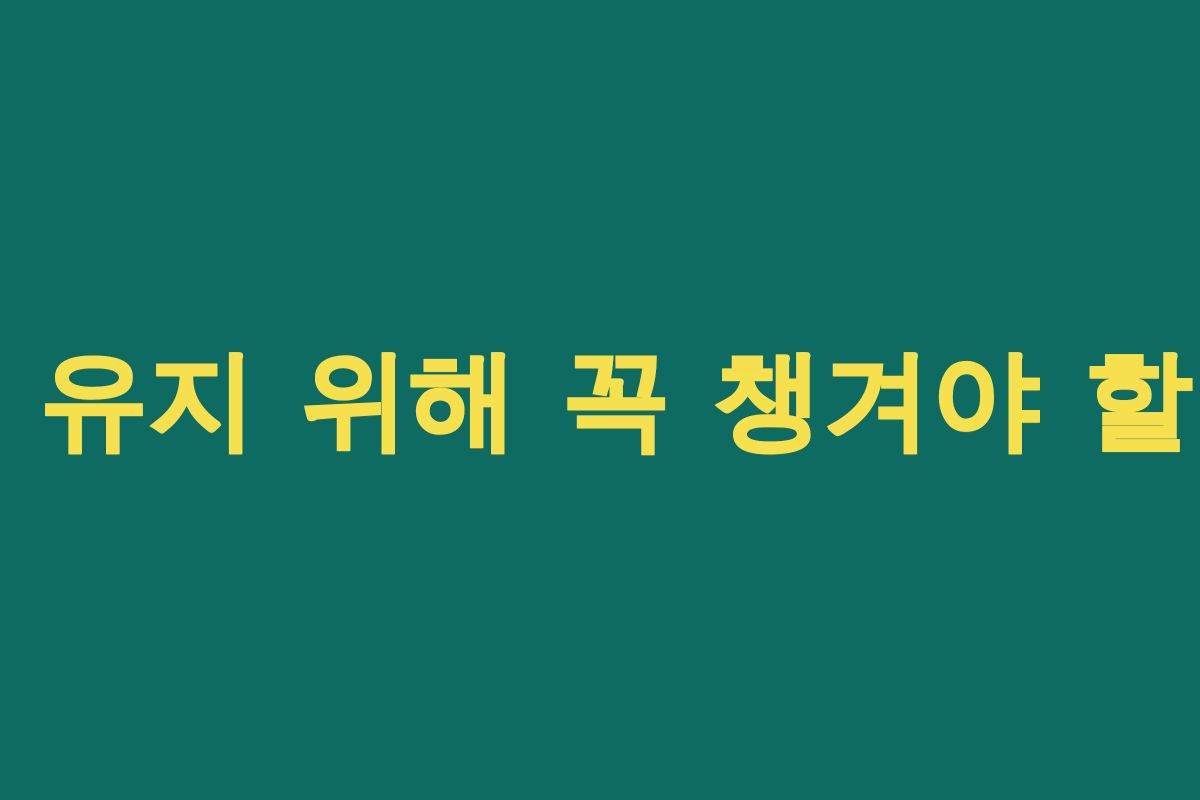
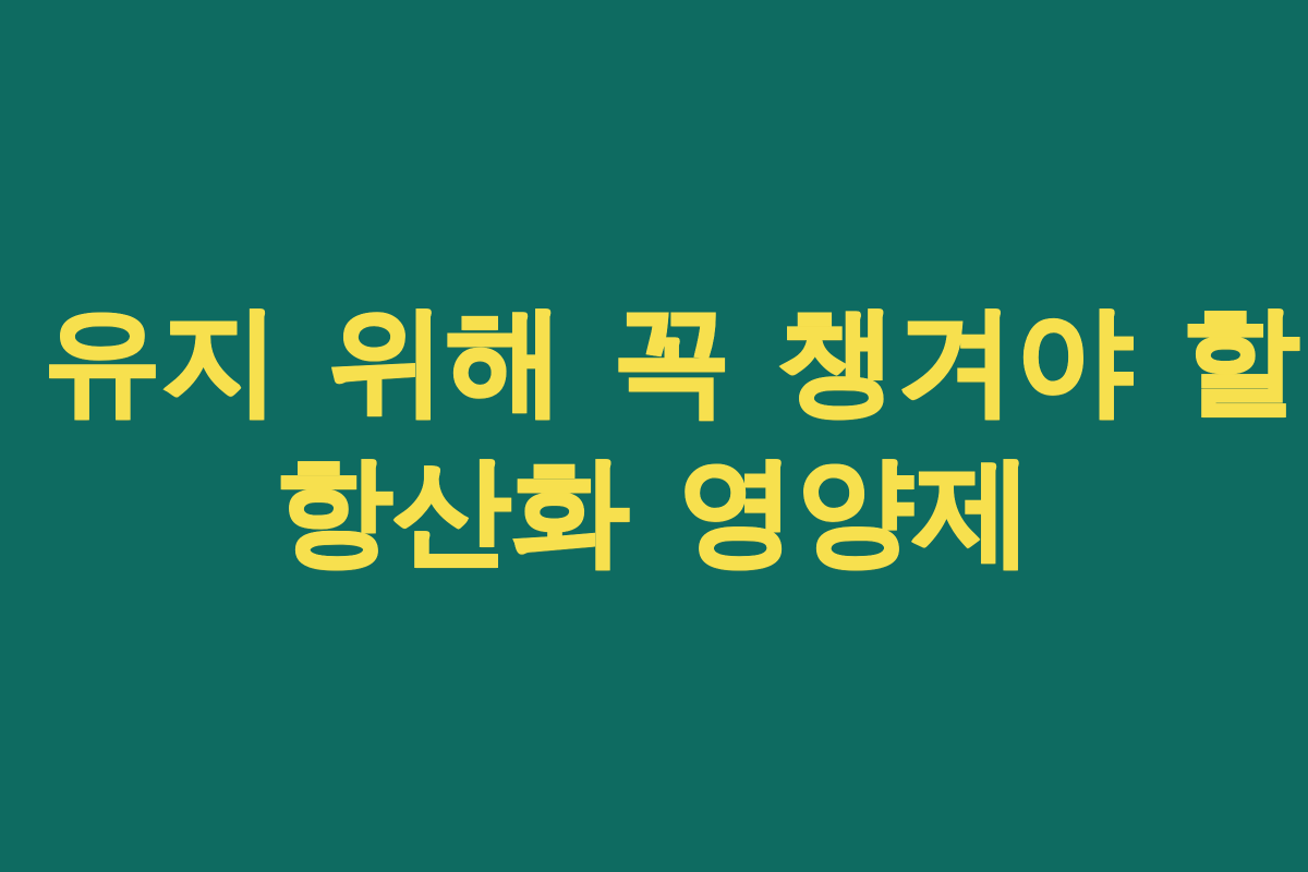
  유지 위해 꼭 챙겨야 할
+ 항산화 영양제
